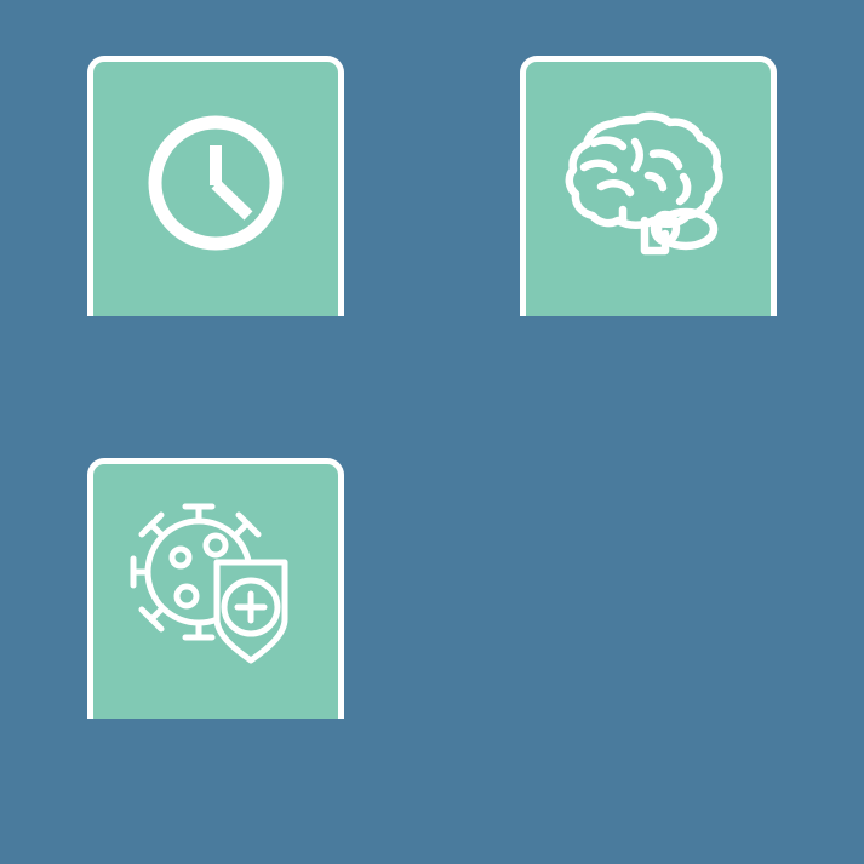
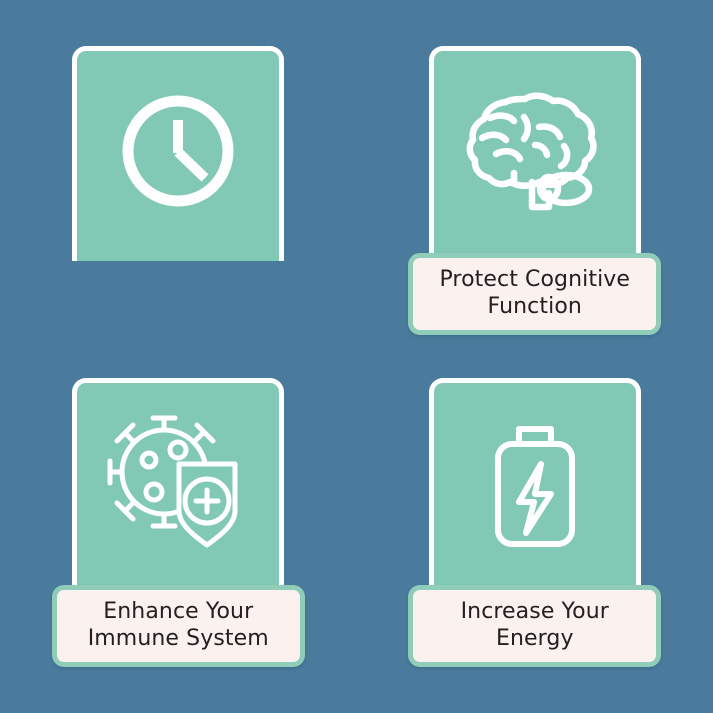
+ Protect Cognitive
+ Function
+ Enhance Your
+ Immune System
+ Increase Your
+ Energy
